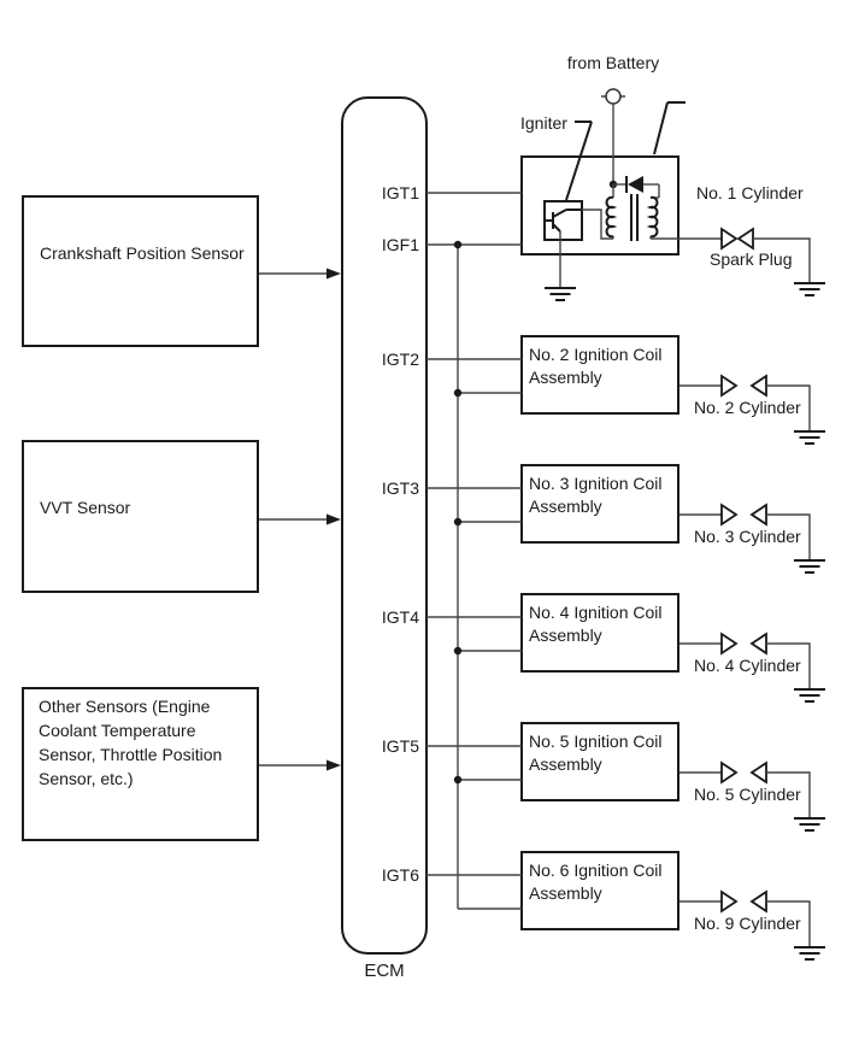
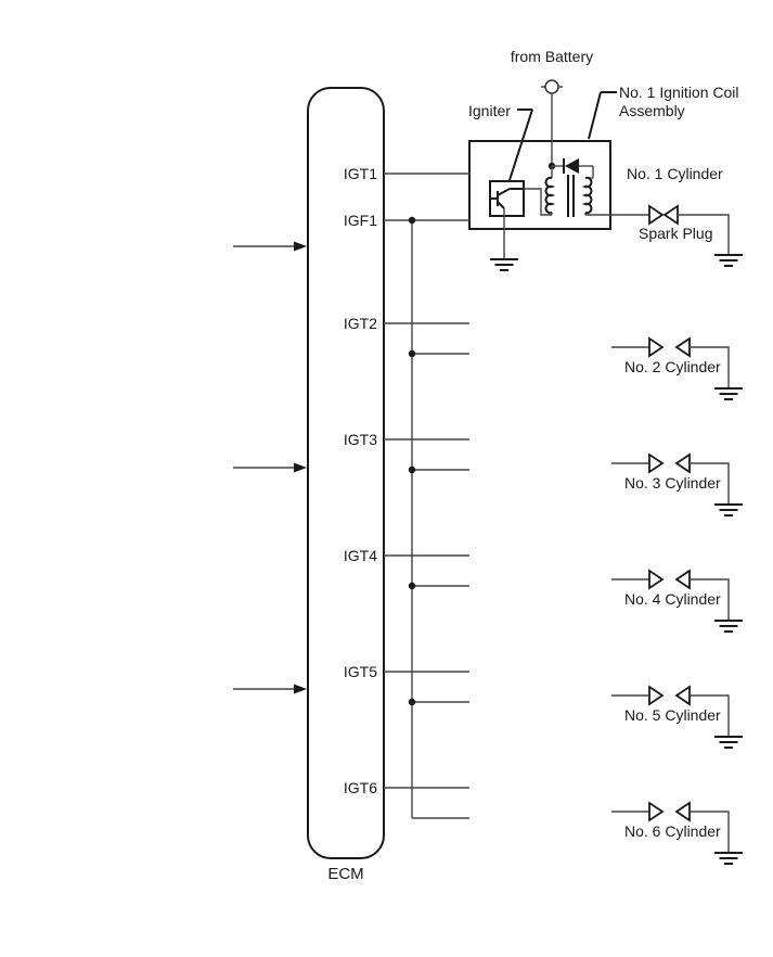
- Crankshaft Position Sensor
- VVT Sensor
- Other Sensors (Engine Coolant Temperature Sensor, Throttle Position Sensor, etc.)
- No. 2 Ignition Coil Assembly
- No. 3 Ignition Coil Assembly
- No. 4 Ignition Coil Assembly
- No. 5 Ignition Coil Assembly
- No. 6 Ignition Coil Assembly
  from Battery
  Igniter
+ No. 1 Ignition Coil Assembly
  No. 1 Cylinder
  Spark Plug
  IGT1
  IGF1
  IGT2
  IGT3
  IGT4
  IGT5
  IGT6
  ECM
  No. 2 Cylinder
  No. 3 Cylinder
  No. 4 Cylinder
  No. 5 Cylinder
- No. 9 Cylinder
+ No. 6 Cylinder
